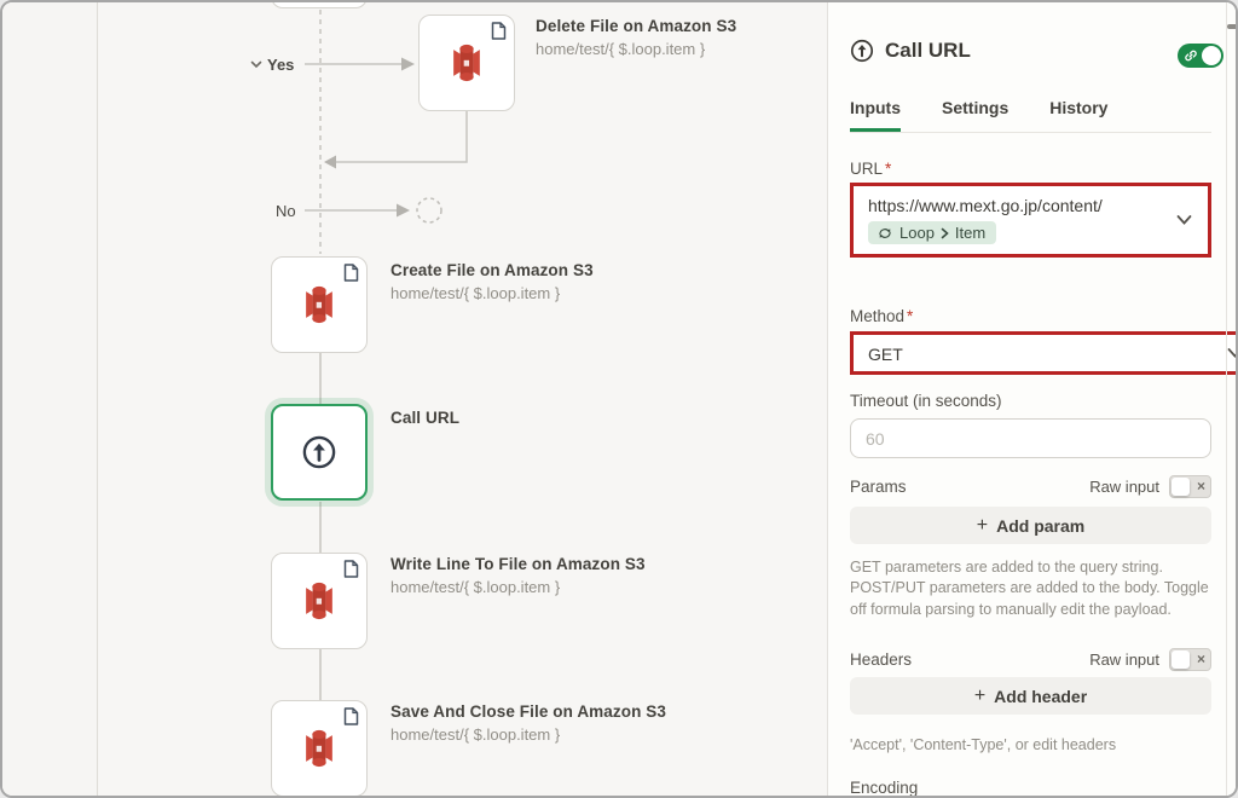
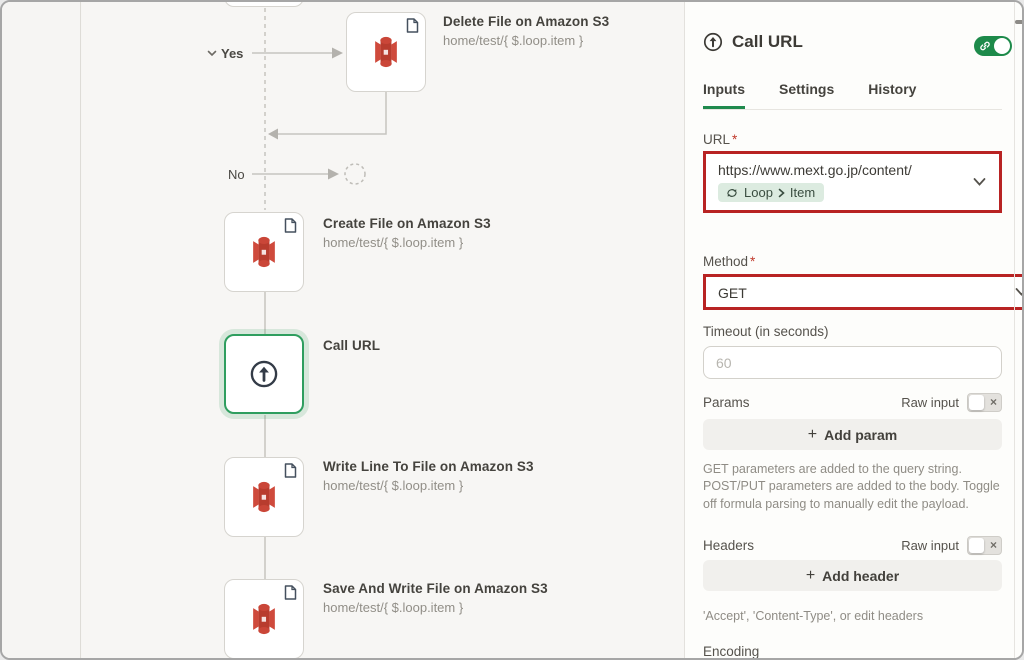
  Yes
  No
  Delete File on Amazon S3
  home/test/{ $.loop.item }
  Create File on Amazon S3
  home/test/{ $.loop.item }
  Call URL
  Write Line To File on Amazon S3
  home/test/{ $.loop.item }
- Save And Close File on Amazon S3
+ Save And Write File on Amazon S3
  home/test/{ $.loop.item }
  Call URL
  Inputs
  Settings
  History
  URL *
  https://www.mext.go.jp/content/
  Loop
  Item
  Method *
  GET
  Timeout (in seconds)
  60
  Params
  Raw input
  ×
  +
  Add param
  GET parameters are added to the query string. POST/PUT parameters are added to the body. Toggle off formula parsing to manually edit the payload.
  Headers
  Raw input
  ×
  +
  Add header
  'Accept', 'Content-Type', or edit headers
  Encoding
